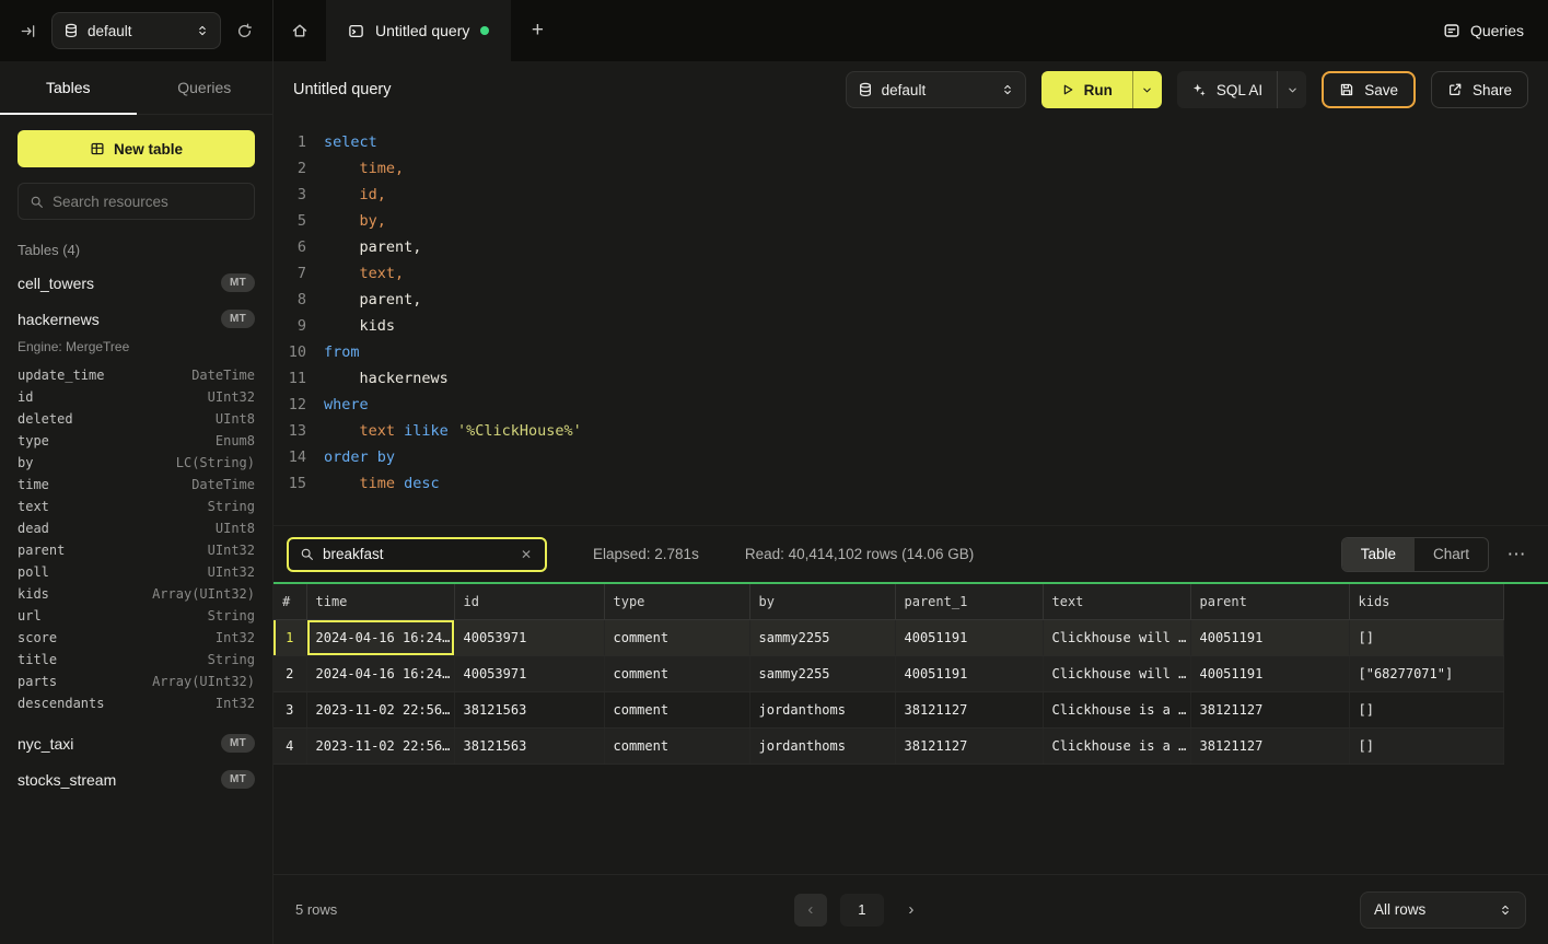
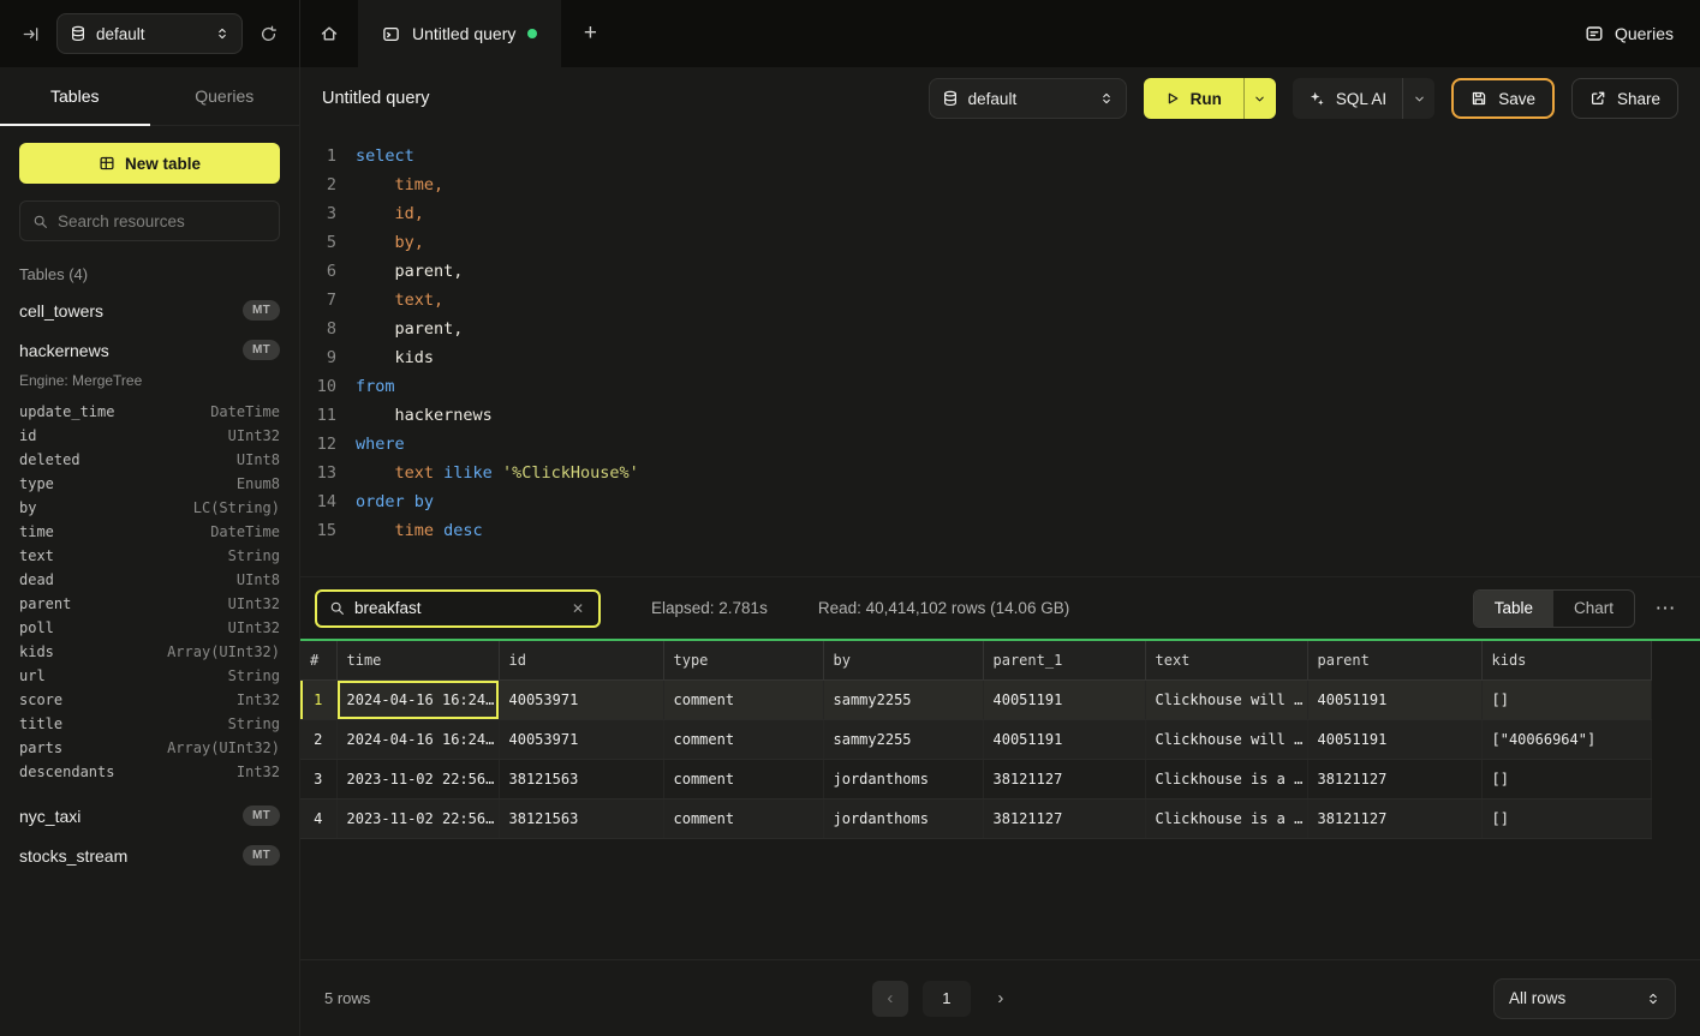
  default
  Untitled query
  +
  Queries
  Tables
  Queries
  New table
  Search resources
  Tables (4)
  cell_towers
  MT
  hackernews
  MT
  Engine: MergeTree
  update_time
  DateTime
  id
  UInt32
  deleted
  UInt8
  type
  Enum8
  by
  LC(String)
  time
  DateTime
  text
  String
  dead
  UInt8
  parent
  UInt32
  poll
  UInt32
  kids
  Array(UInt32)
  url
  String
  score
  Int32
  title
  String
  parts
  Array(UInt32)
  descendants
  Int32
  nyc_taxi
  MT
  stocks_stream
  MT
  Untitled query
  default
  Run
  SQL AI
  Save
  Share
  1
  select
  2
  time,
  3
  id,
  5
  by,
  6
  parent,
  7
  text,
  8
  parent,
  9
  kids
  10
  from
  11
  hackernews
  12
  where
  13
  text ilike '%ClickHouse%'
  14
  order by
  15
  time desc
  breakfast
  ✕
  Elapsed: 2.781s
  Read: 40,414,102 rows (14.06 GB)
  Table
  Chart
  ⋯
  #	time	id	type	by	parent_1	text	parent	kids
  1	2024-04-16 16:24…	40053971	comment	sammy2255	40051191	Clickhouse will …	40051191	[]
- 2	2024-04-16 16:24…	40053971	comment	sammy2255	40051191	Clickhouse will …	40051191	["68277071"]
+ 2	2024-04-16 16:24…	40053971	comment	sammy2255	40051191	Clickhouse will …	40051191	["40066964"]
  3	2023-11-02 22:56…	38121563	comment	jordanthoms	38121127	Clickhouse is a …	38121127	[]
  4	2023-11-02 22:56…	38121563	comment	jordanthoms	38121127	Clickhouse is a …	38121127	[]
  5 rows
  ‹
  1
  ›
  All rows
